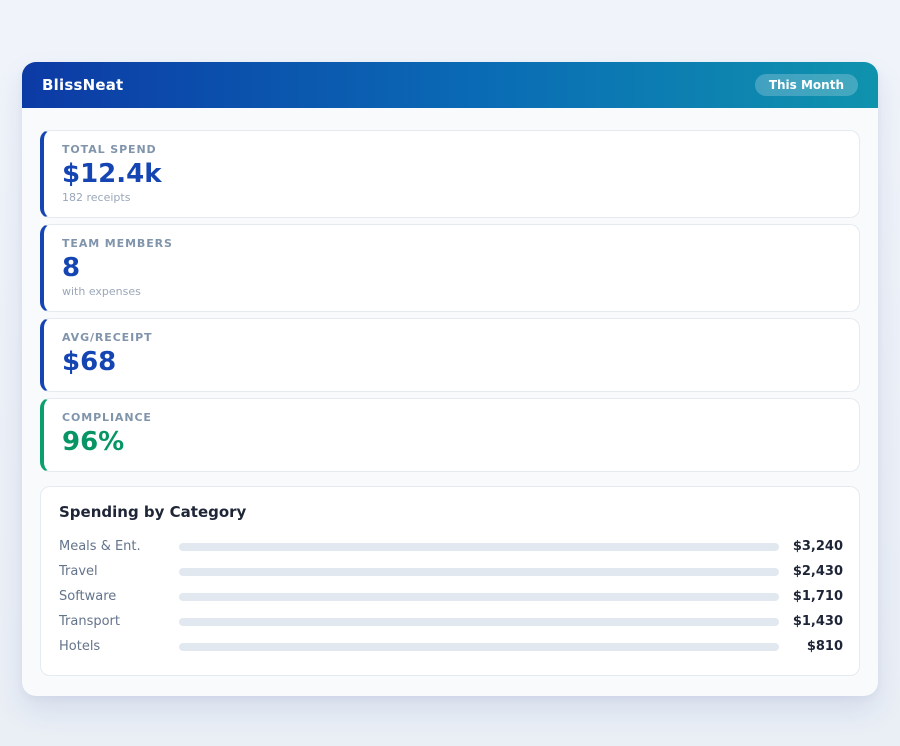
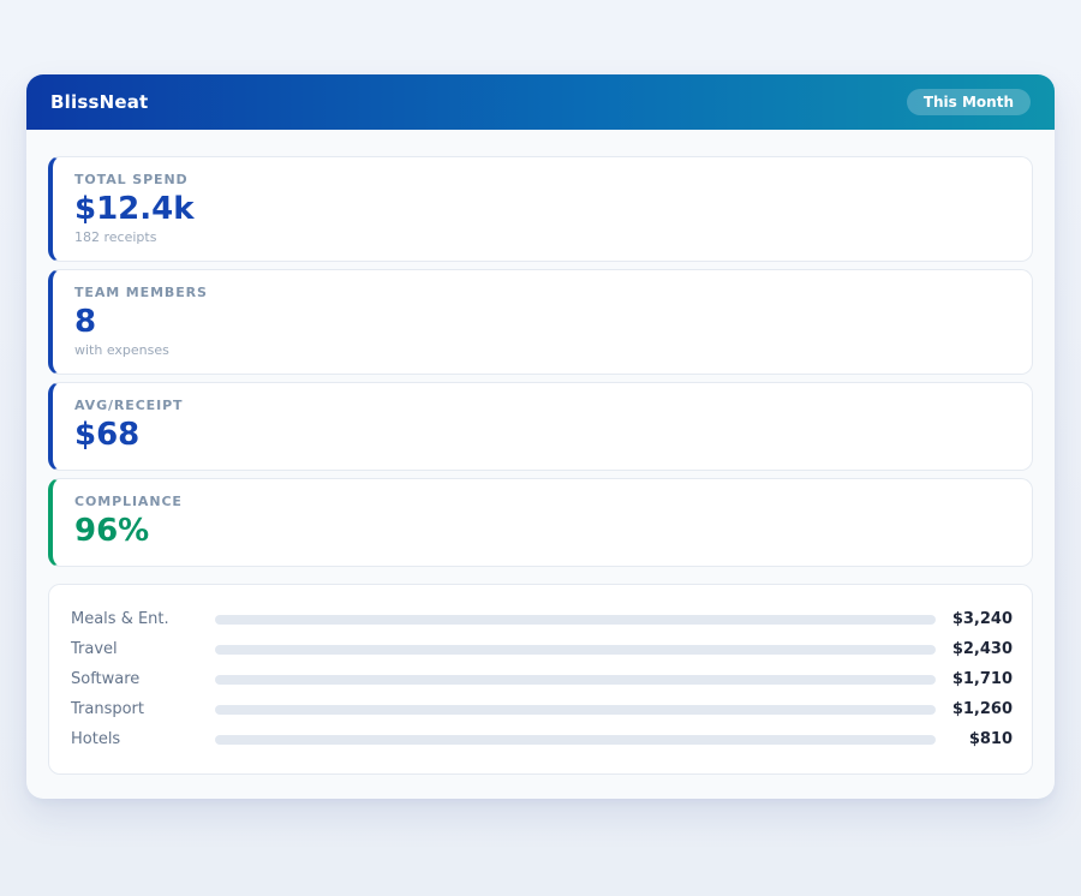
  BlissNeat
  This Month
  TOTAL SPEND
  $12.4k
  182 receipts
  TEAM MEMBERS
  8
  with expenses
  AVG/RECEIPT
  $68
  COMPLIANCE
  96%
- Spending by Category
  Meals & Ent.
  $3,240
  Travel
  $2,430
  Software
  $1,710
  Transport
- $1,430
+ $1,260
  Hotels
  $810
